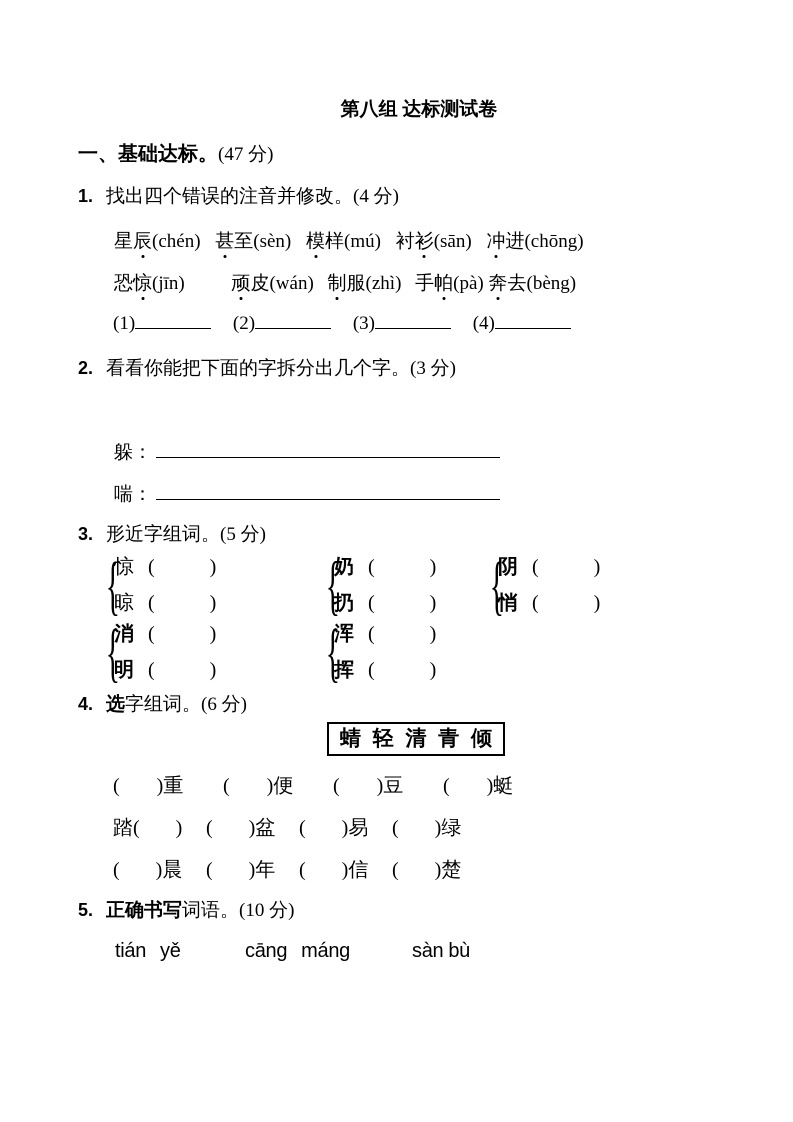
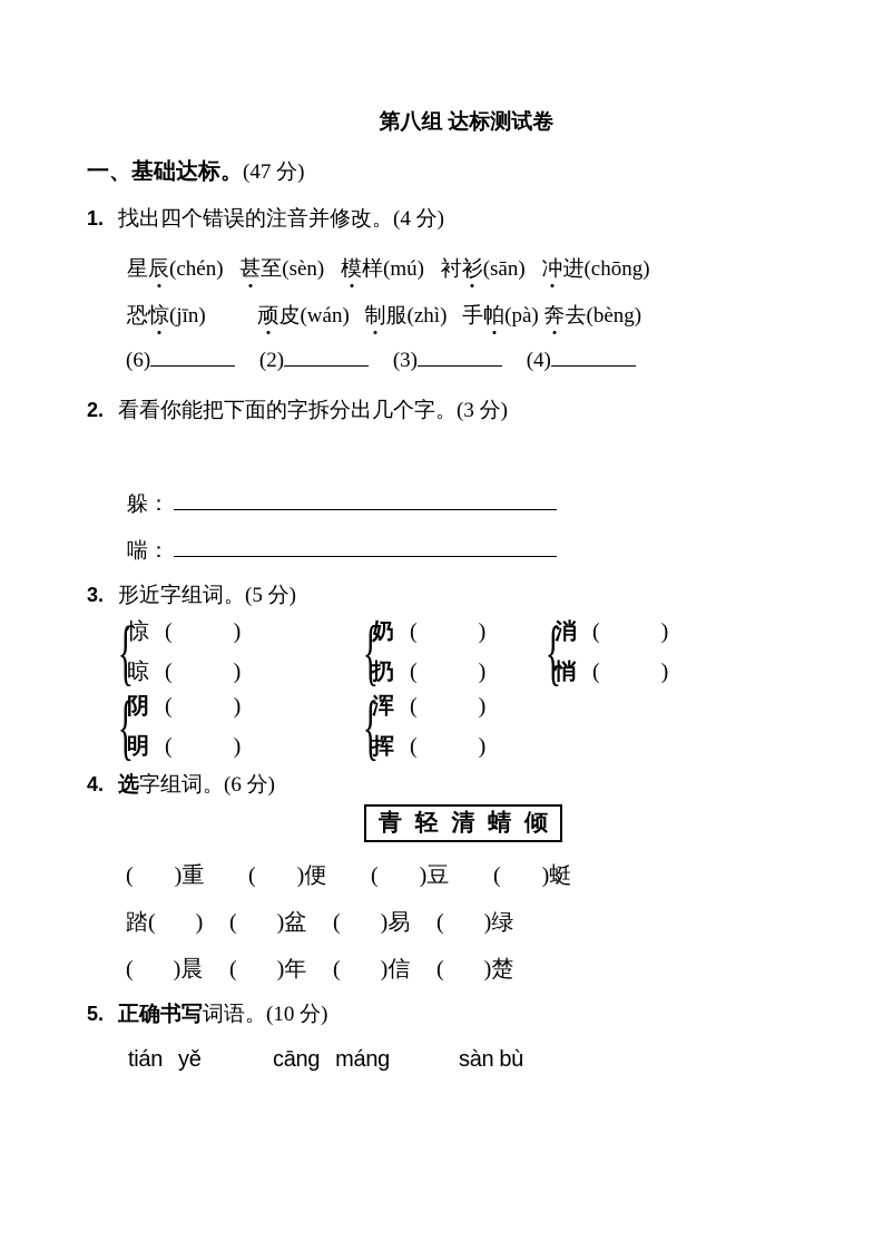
  第八组 达标测试卷
  一、基础达标。(47 分)
  1. 找出四个错误的注音并修改。(4 分)
  星辰(chén) 甚至(sèn) 模样(mú) 衬衫(sān) 冲进(chōng)
  恐惊(jīn) 顽皮(wán) 制服(zhì) 手帕(pà) 奔去(bèng)
- (1) (2) (3) (4)
+ (6) (2) (3) (4)
  2. 看看你能把下面的字拆分出几个字。(3 分)
  躲：
  喘：
  3. 形近字组词。(5 分)
  {
  惊 ( )
  晾 ( )
  {
  奶 ( )
  扔 ( )
  {
- 阴 ( )
+ 消 ( )
  悄 ( )
  {
- 消 ( )
+ 阴 ( )
  明 ( )
  {
  浑 ( )
  挥 ( )
  4. 选字组词。(6 分)
- 蜻
+ 青
  轻
  清
- 青
+ 蜻
  倾
  ( )重 ( )便 ( )豆 ( )蜓
  踏( ) ( )盆 ( )易 ( )绿
  ( )晨 ( )年 ( )信 ( )楚
  5. 正确书写词语。(10 分)
  tián yě
  cāng máng
  sàn bù
